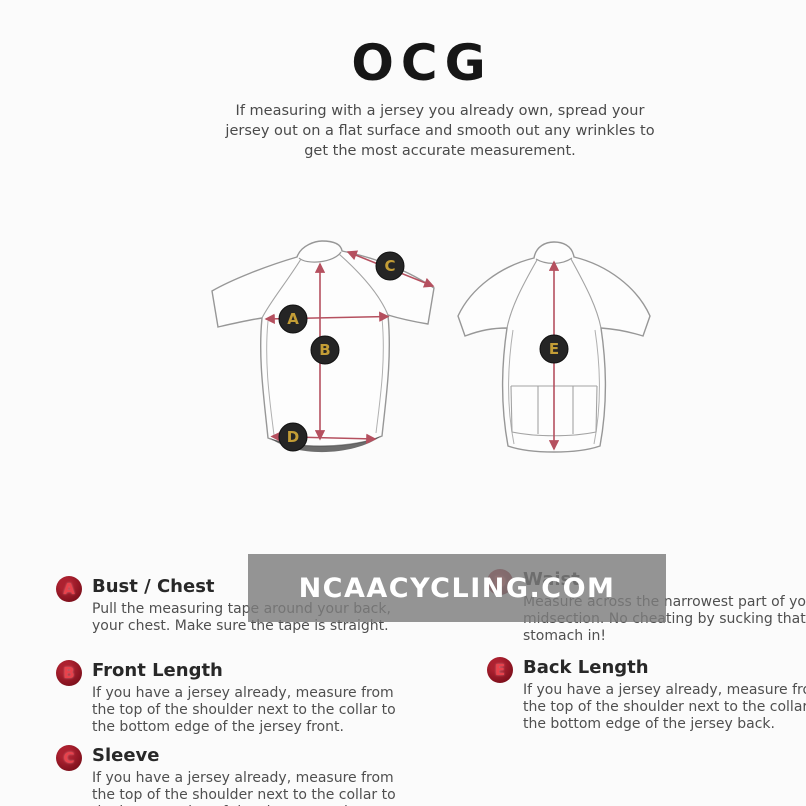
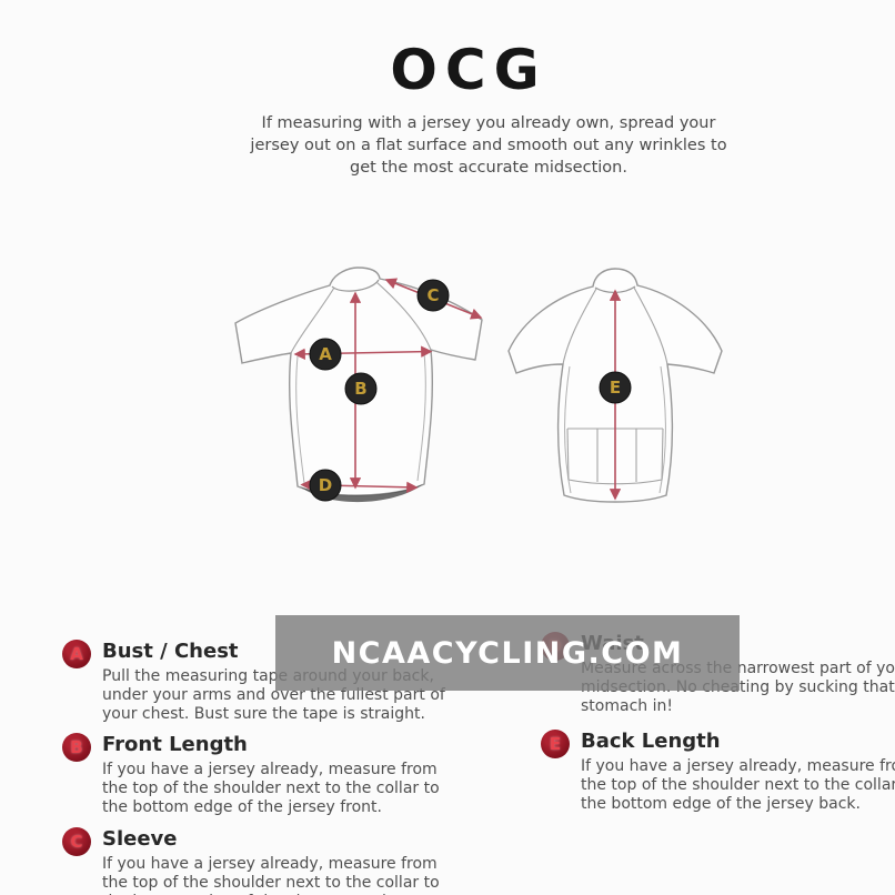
  OCG
  If measuring with a jersey you already own, spread your
  jersey out on a flat surface and smooth out any wrinkles to
- get the most accurate measurement.
+ get the most accurate midsection.
  A
  B
  C
  D
  E
  A
  Bust / Chest
  Pull the measuring tape around your back,
+ under your arms and over the fullest part of
- your chest. Make sure the tape is straight.
+ your chest. Bust sure the tape is straight.
  B
  Front Length
  If you have a jersey already, measure from
  the top of the shoulder next to the collar to
  the bottom edge of the jersey front.
  C
  Sleeve
  If you have a jersey already, measure from
  the top of the shoulder next to the collar to
  D
  Waist
  Measure across the narrowest part of yo
  midsection. No cheating by sucking that
  stomach in!
  E
  Back Length
  If you have a jersey already, measure fr
  the top of the shoulder next to the collar
  the bottom edge of the jersey back.
  NCAACYCLING.COM
